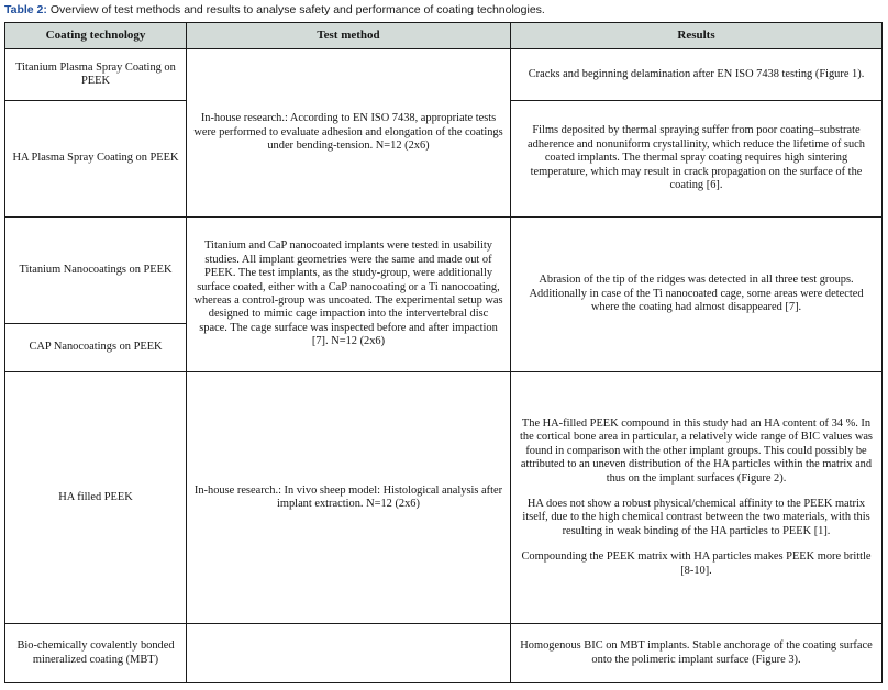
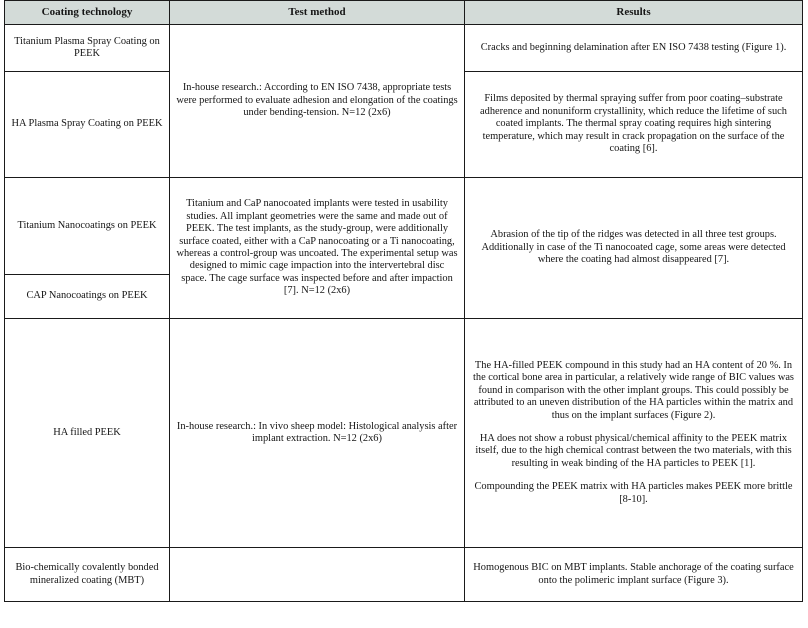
- Table 2: Overview of test methods and results to analyse safety and performance of coating technologies.
  Coating technology	Test method	Results
  Titanium Plasma Spray Coating on PEEK	In-house research.: According to EN ISO 7438, appropriate tests were performed to evaluate adhesion and elongation of the coatings under bending-tension. N=12 (2x6)	Cracks and beginning delamination after EN ISO 7438 testing (Figure 1).
  HA Plasma Spray Coating on PEEK	Films deposited by thermal spraying suffer from poor coating–substrate adherence and nonuniform crystallinity, which reduce the lifetime of such coated implants. The thermal spray coating requires high sintering temperature, which may result in crack propagation on the surface of the coating [6].
  Titanium Nanocoatings on PEEK	Titanium and CaP nanocoated implants were tested in usability studies. All implant geometries were the same and made out of PEEK. The test implants, as the study-group, were additionally surface coated, either with a CaP nanocoating or a Ti nanocoating, whereas a control-group was uncoated. The experimental setup was designed to mimic cage impaction into the intervertebral disc space. The cage surface was inspected before and after impaction [7]. N=12 (2x6)	Abrasion of the tip of the ridges was detected in all three test groups. Additionally in case of the Ti nanocoated cage, some areas were detected where the coating had almost disappeared [7].
  CAP Nanocoatings on PEEK
- HA filled PEEK	In-house research.: In vivo sheep model: Histological analysis after implant extraction. N=12 (2x6)	The HA-filled PEEK compound in this study had an HA content of 34 %. In the cortical bone area in particular, a relatively wide range of BIC values was found in comparison with the other implant groups. This could possibly be attributed to an uneven distribution of the HA particles within the matrix and thus on the implant surfaces (Figure 2). HA does not show a robust physical/chemical affinity to the PEEK matrix itself, due to the high chemical contrast between the two materials, with this resulting in weak binding of the HA particles to PEEK [1]. Compounding the PEEK matrix with HA particles makes PEEK more brittle [8-10].
+ HA filled PEEK	In-house research.: In vivo sheep model: Histological analysis after implant extraction. N=12 (2x6)	The HA-filled PEEK compound in this study had an HA content of 20 %. In the cortical bone area in particular, a relatively wide range of BIC values was found in comparison with the other implant groups. This could possibly be attributed to an uneven distribution of the HA particles within the matrix and thus on the implant surfaces (Figure 2). HA does not show a robust physical/chemical affinity to the PEEK matrix itself, due to the high chemical contrast between the two materials, with this resulting in weak binding of the HA particles to PEEK [1]. Compounding the PEEK matrix with HA particles makes PEEK more brittle [8-10].
  Bio-chemically covalently bonded mineralized coating (MBT)		Homogenous BIC on MBT implants. Stable anchorage of the coating surface onto the polimeric implant surface (Figure 3).
